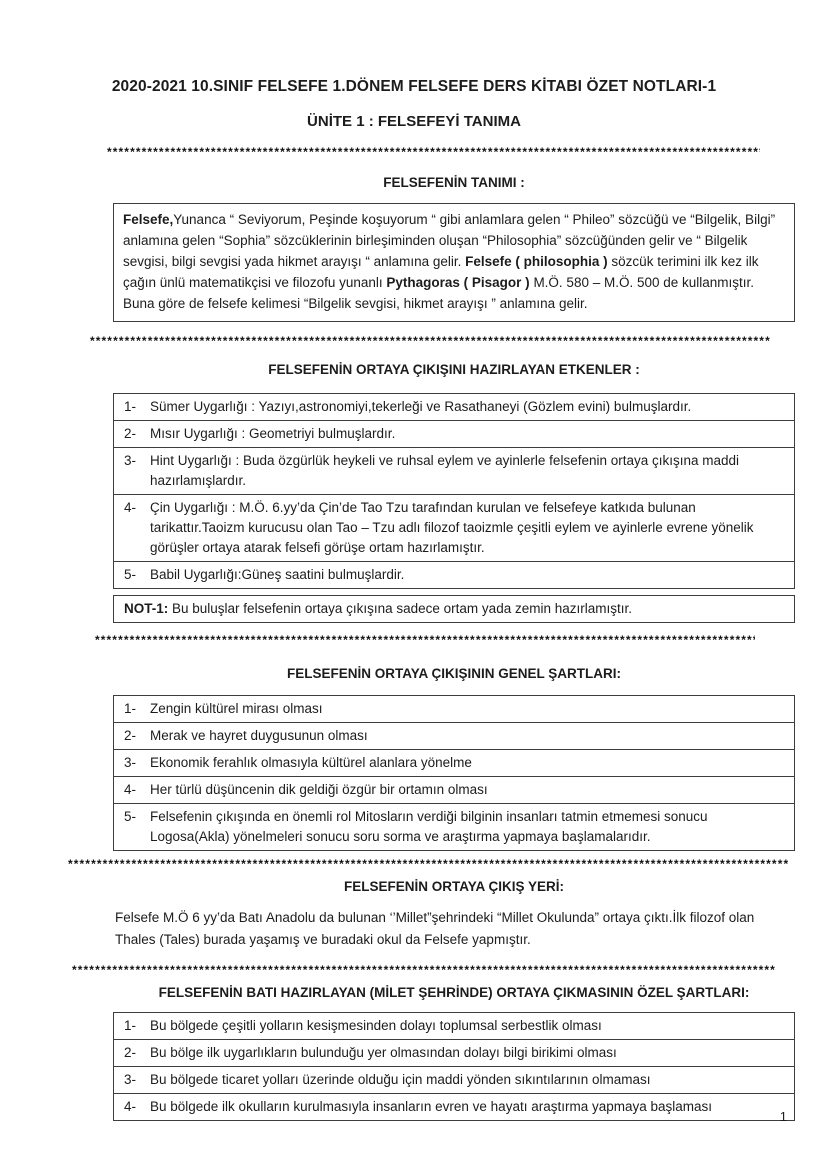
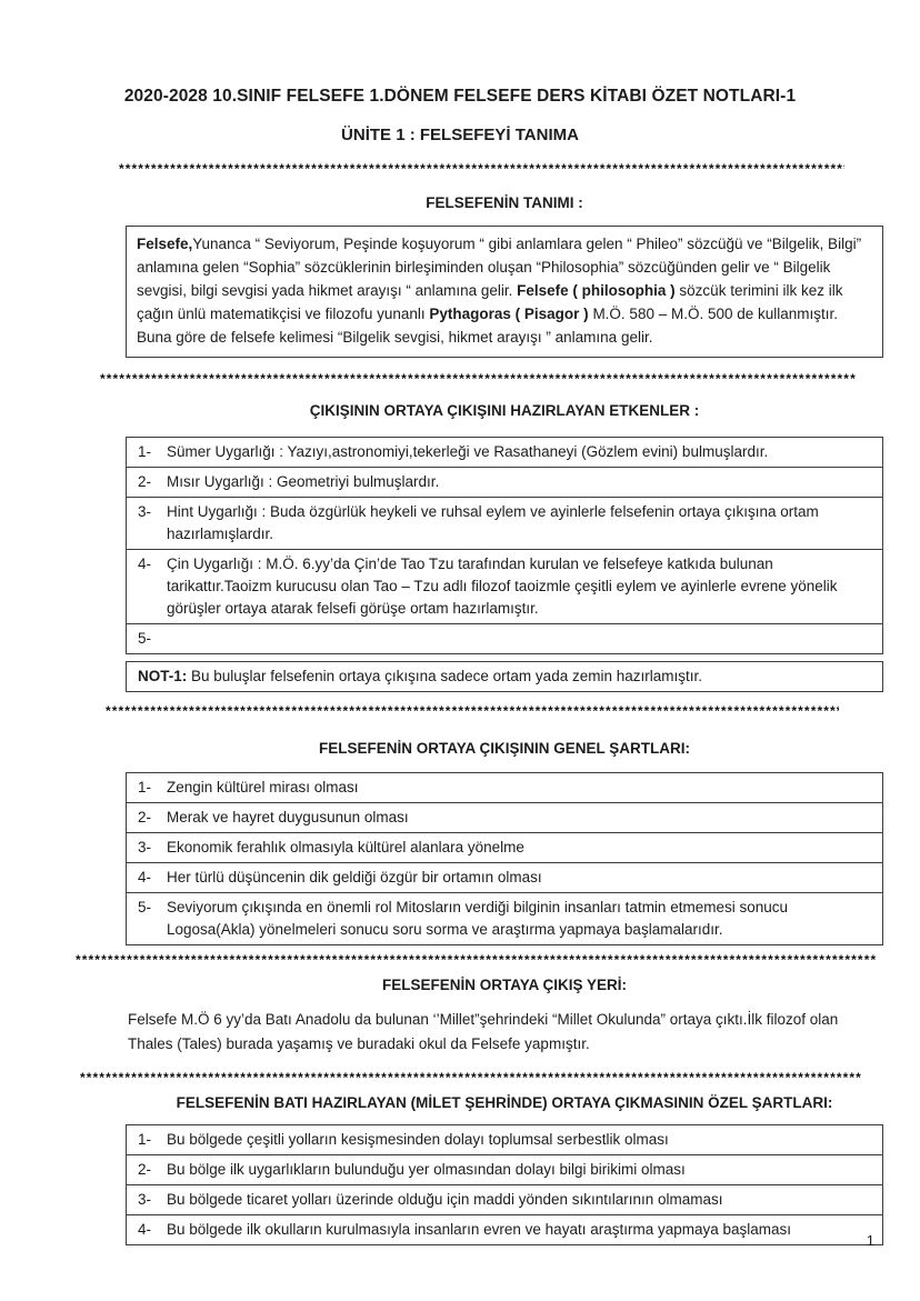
- 2020-2021 10.SINIF FELSEFE 1.DÖNEM FELSEFE DERS KİTABI ÖZET NOTLARI-1
+ 2020-2028 10.SINIF FELSEFE 1.DÖNEM FELSEFE DERS KİTABI ÖZET NOTLARI-1
  ÜNİTE 1 : FELSEFEYİ TANIMA
  *****************************************************************************************************************
  FELSEFENİN TANIMI :
  Felsefe,Yunanca “ Seviyorum, Peşinde koşuyorum “ gibi anlamlara gelen “ Phileo” sözcüğü ve “Bilgelik, Bilgi” anlamına gelen “Sophia” sözcüklerinin birleşiminden oluşan “Philosophia” sözcüğünden gelir ve “ Bilgelik sevgisi, bilgi sevgisi yada hikmet arayışı “ anlamına gelir. Felsefe ( philosophia ) sözcük terimini ilk kez ilk çağın ünlü matematikçisi ve filozofu yunanlı Pythagoras ( Pisagor ) M.Ö. 580 – M.Ö. 500 de kullanmıştır. Buna göre de felsefe kelimesi “Bilgelik sevgisi, hikmet arayışı ” anlamına gelir.
  **********************************************************************************************************************
- FELSEFENİN ORTAYA ÇIKIŞINI HAZIRLAYAN ETKENLER :
+ ÇIKIŞININ ORTAYA ÇIKIŞINI HAZIRLAYAN ETKENLER :
  1-
  Sümer Uygarlığı : Yazıyı,astronomiyi,tekerleği ve Rasathaneyi (Gözlem evini) bulmuşlardır.
  2-
  Mısır Uygarlığı : Geometriyi bulmuşlardır.
  3-
- Hint Uygarlığı : Buda özgürlük heykeli ve ruhsal eylem ve ayinlerle felsefenin ortaya çıkışına maddi hazırlamışlardır.
+ Hint Uygarlığı : Buda özgürlük heykeli ve ruhsal eylem ve ayinlerle felsefenin ortaya çıkışına ortam hazırlamışlardır.
  4-
  Çin Uygarlığı : M.Ö. 6.yy’da Çin’de Tao Tzu tarafından kurulan ve felsefeye katkıda bulunan tarikattır.Taoizm kurucusu olan Tao – Tzu adlı filozof taoizmle çeşitli eylem ve ayinlerle evrene yönelik görüşler ortaya atarak felsefi görüşe ortam hazırlamıştır.
  5-
- Babil Uygarlığı:Güneş saatini bulmuşlardir.
  NOT-1: Bu buluşlar felsefenin ortaya çıkışına sadece ortam yada zemin hazırlamıştır.
  ******************************************************************************************************************
  FELSEFENİN ORTAYA ÇIKIŞININ GENEL ŞARTLARI:
  1-
  Zengin kültürel mirası olması
  2-
  Merak ve hayret duygusunun olması
  3-
  Ekonomik ferahlık olmasıyla kültürel alanlara yönelme
  4-
  Her türlü düşüncenin dik geldiği özgür bir ortamın olması
  5-
- Felsefenin çıkışında en önemli rol Mitosların verdiği bilginin insanları tatmin etmemesi sonucu Logosa(Akla) yönelmeleri sonucu soru sorma ve araştırma yapmaya başlamalarıdır.
+ Seviyorum çıkışında en önemli rol Mitosların verdiği bilginin insanları tatmin etmemesi sonucu Logosa(Akla) yönelmeleri sonucu soru sorma ve araştırma yapmaya başlamalarıdır.
  *****************************************************************************************************************************
  FELSEFENİN ORTAYA ÇIKIŞ YERİ:
  Felsefe M.Ö 6 yy’da Batı Anadolu da bulunan ‘’Millet”şehrindeki “Millet Okulunda” ortaya çıktı.İlk filozof olan Thales (Tales) burada yaşamış ve buradaki okul da Felsefe yapmıştır.
  **************************************************************************************************************************
  FELSEFENİN BATI HAZIRLAYAN (MİLET ŞEHRİNDE) ORTAYA ÇIKMASININ ÖZEL ŞARTLARI:
  1-
  Bu bölgede çeşitli yolların kesişmesinden dolayı toplumsal serbestlik olması
  2-
  Bu bölge ilk uygarlıkların bulunduğu yer olmasından dolayı bilgi birikimi olması
  3-
  Bu bölgede ticaret yolları üzerinde olduğu için maddi yönden sıkıntılarının olmaması
  4-
  Bu bölgede ilk okulların kurulmasıyla insanların evren ve hayatı araştırma yapmaya başlaması
  1
